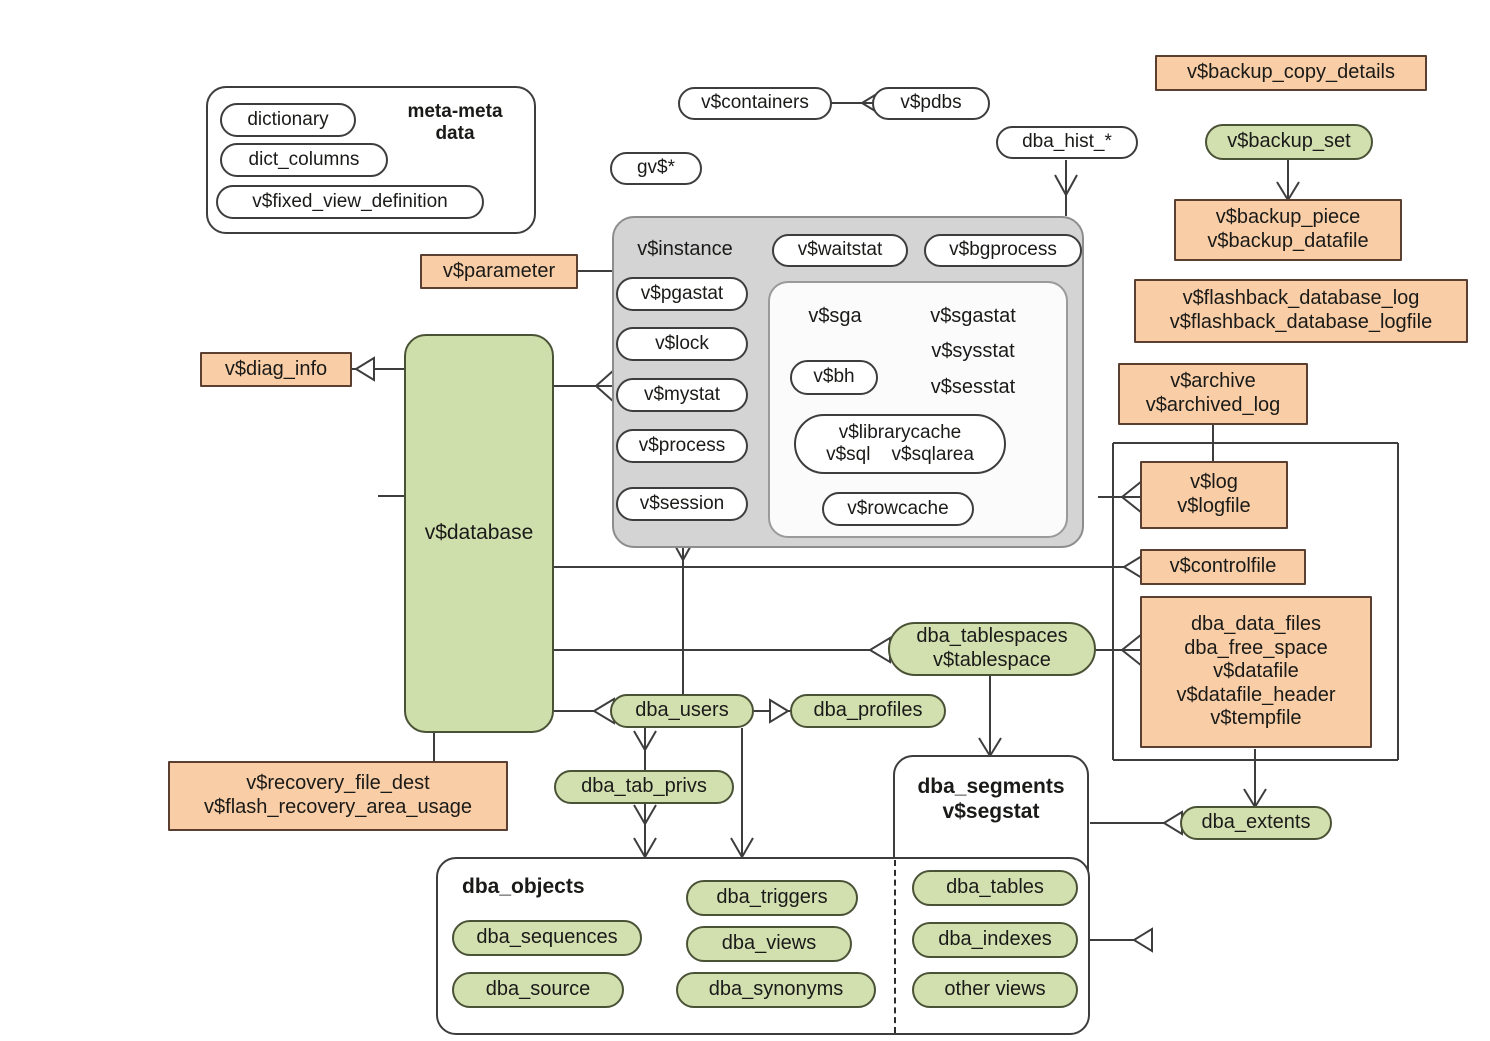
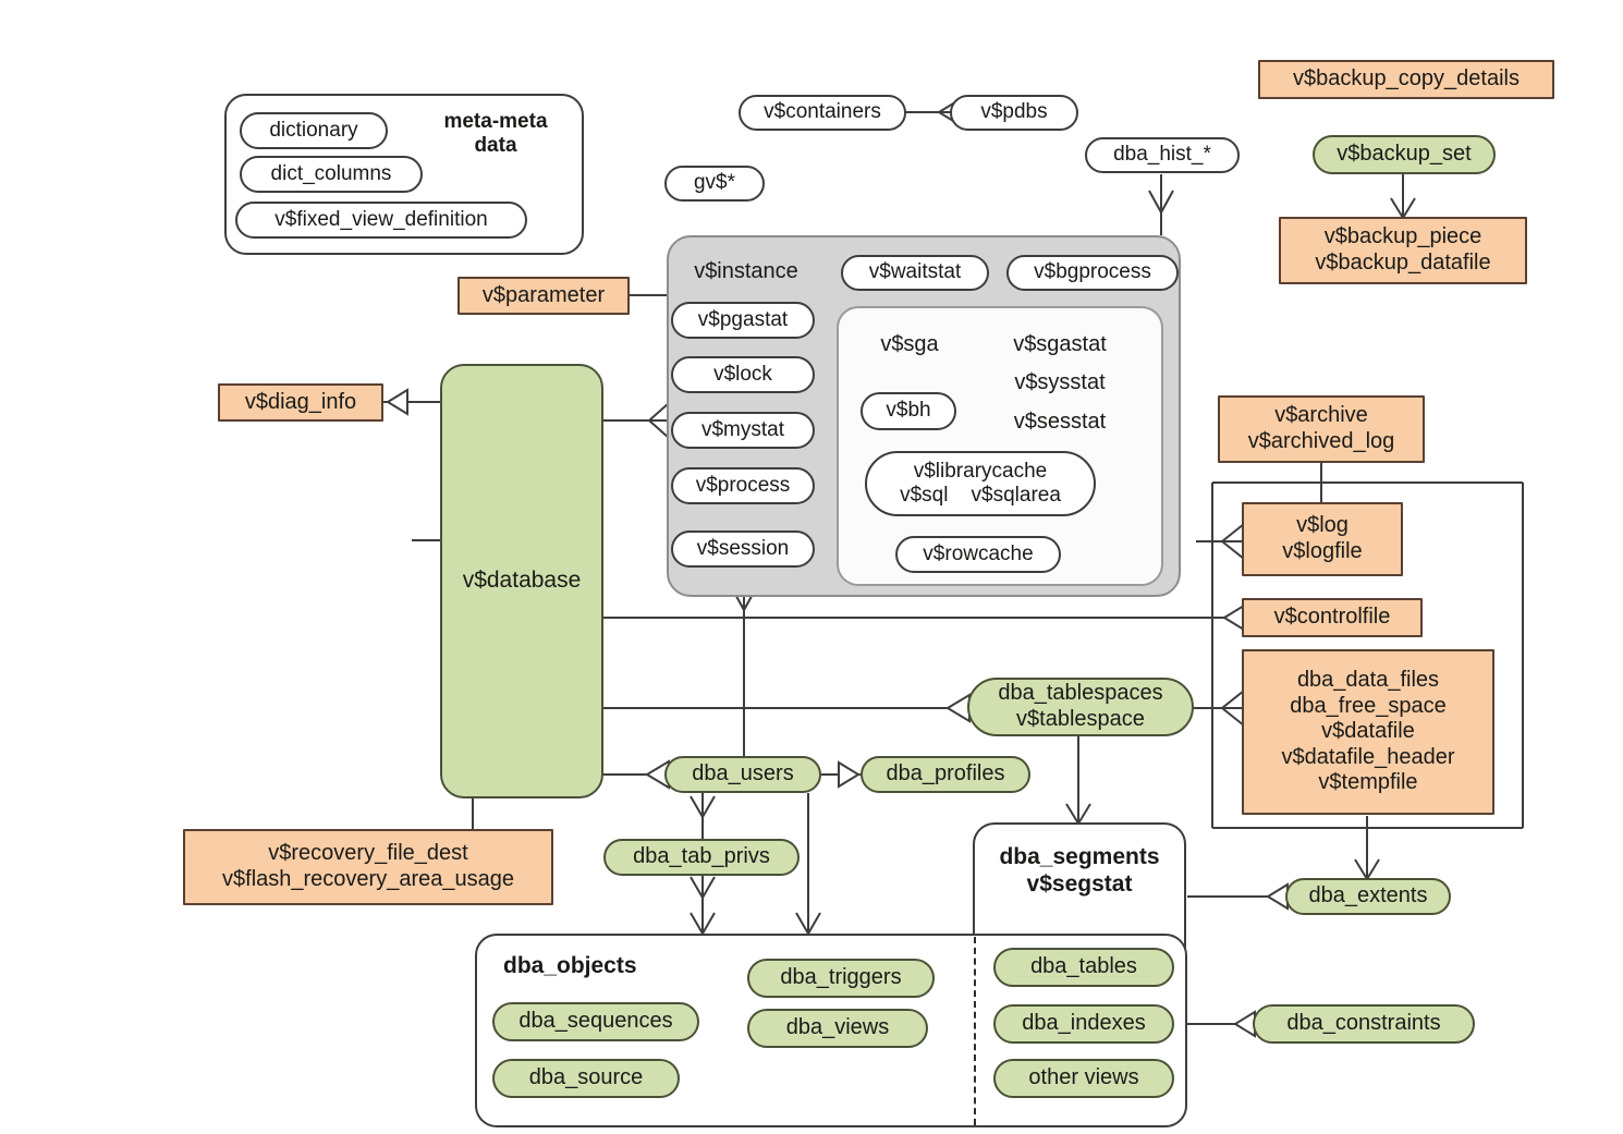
  meta-meta
  data
  dictionary
  dict_columns
  v$fixed_view_definition
  v$containers
  v$pdbs
  gv$*
  dba_hist_*
  v$instance
  v$waitstat
  v$bgprocess
  v$pgastat
  v$lock
  v$mystat
  v$process
  v$session
  v$sga
  v$sgastat
  v$sysstat
  v$sesstat
  v$bh
  v$librarycache
  v$sql v$sqlarea
  v$rowcache
  v$parameter
  v$diag_info
  v$database
  v$recovery_file_dest
  v$flash_recovery_area_usage
  v$backup_copy_details
  v$backup_set
  v$backup_piece
  v$backup_datafile
- v$flashback_database_log
- v$flashback_database_logfile
  v$archive
  v$archived_log
  v$log
  v$logfile
  v$controlfile
  dba_data_files
  dba_free_space
  v$datafile
  v$datafile_header
  v$tempfile
  dba_tablespaces
  v$tablespace
  dba_users
  dba_profiles
  dba_tab_privs
  dba_segments
  v$segstat
  dba_extents
  dba_objects
  dba_sequences
  dba_source
  dba_triggers
  dba_views
- dba_synonyms
  dba_tables
  dba_indexes
  other views
+ dba_constraints
